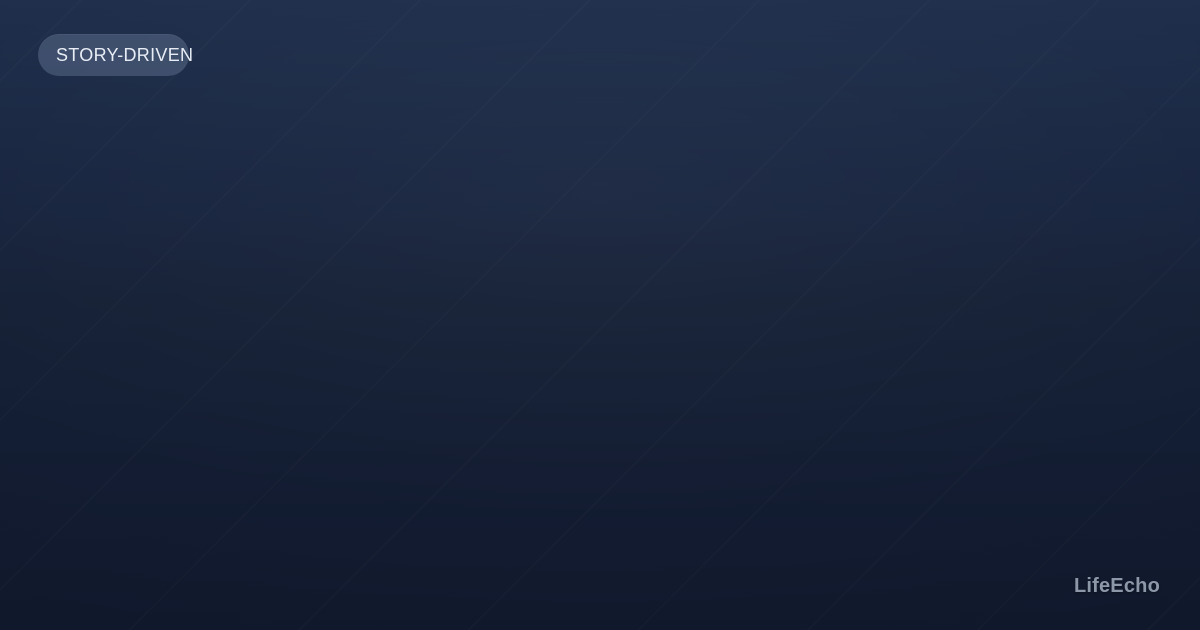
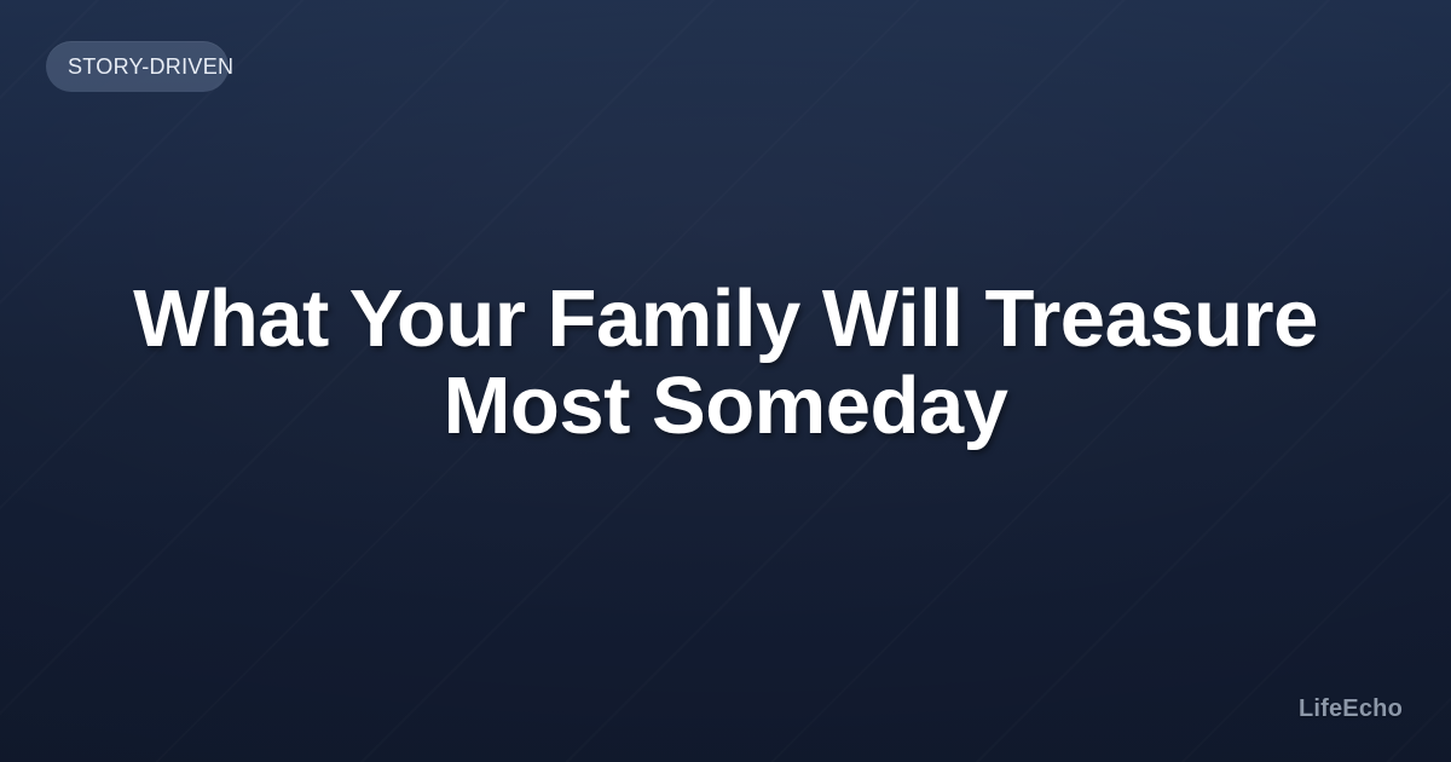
  STORY-DRIVEN
+ What Your Family Will Treasure Most Someday
  LifeEcho
